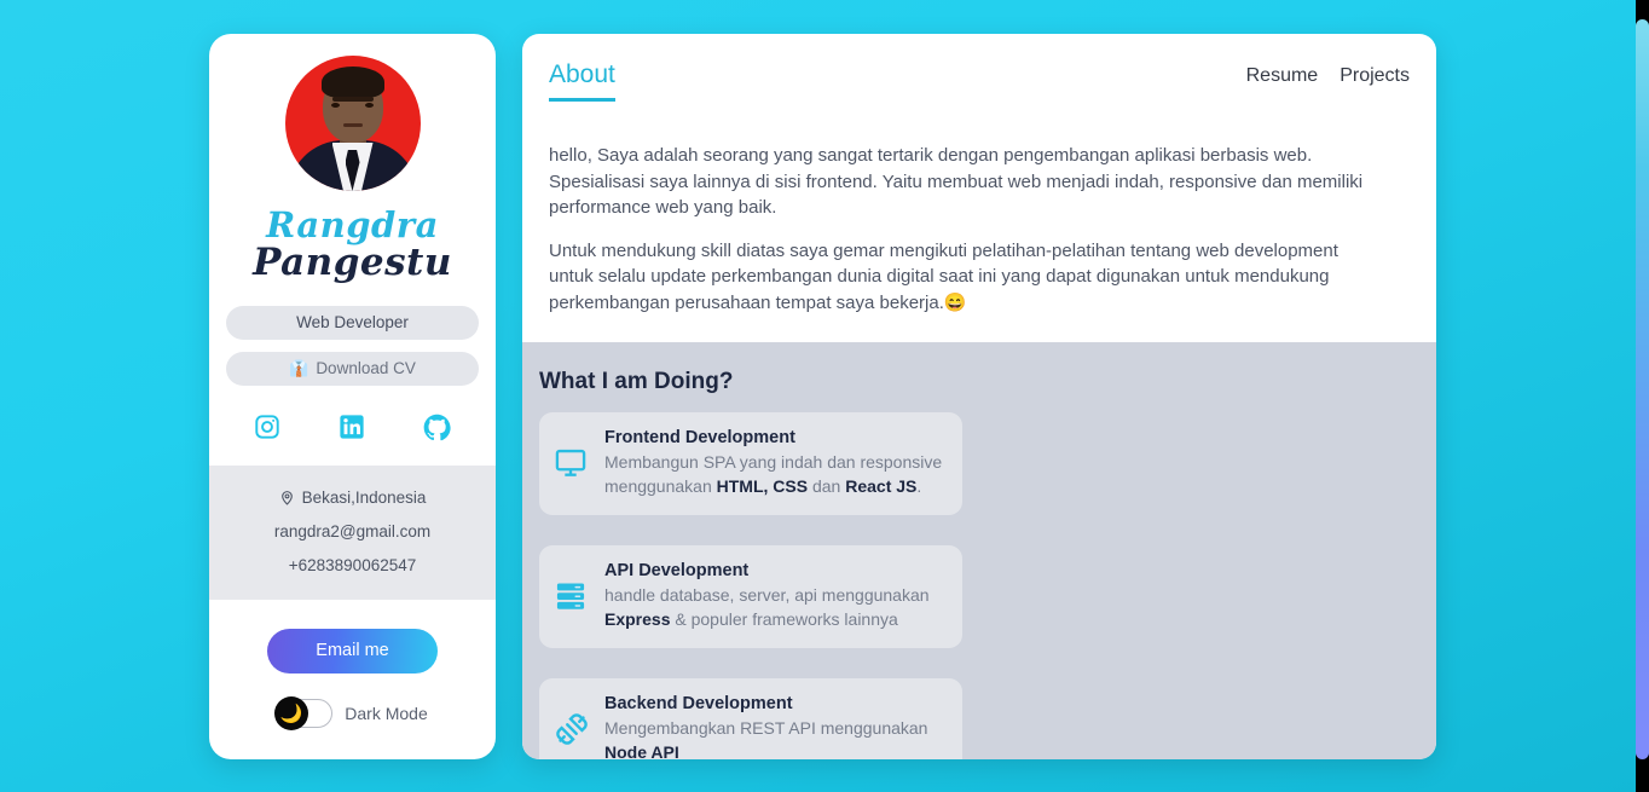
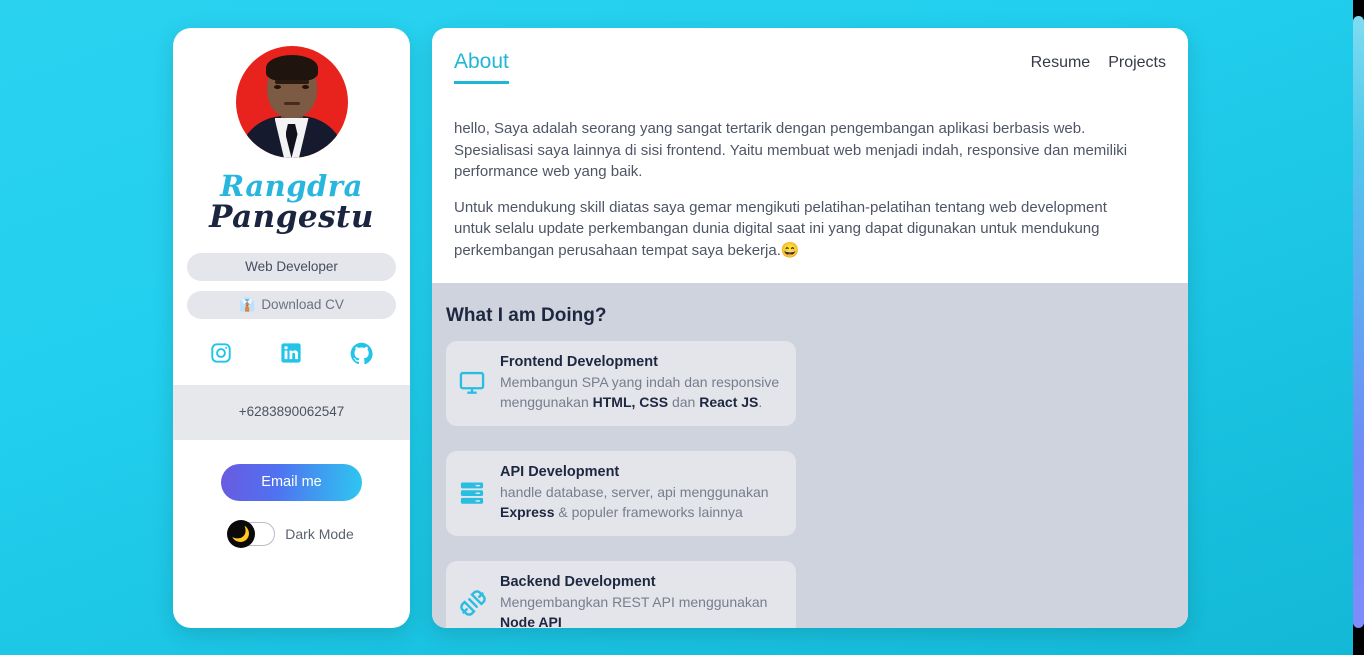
  Rangdra
  Pangestu
  Web Developer
  👔
  Download CV
- Bekasi,Indonesia
- rangdra2@gmail.com
  +6283890062547
  Email me
  🌙
  Dark Mode
  About
  Resume
  Projects
  hello, Saya adalah seorang yang sangat tertarik dengan pengembangan aplikasi berbasis web. Spesialisasi saya lainnya di sisi frontend. Yaitu membuat web menjadi indah, responsive dan memiliki performance web yang baik.
  Untuk mendukung skill diatas saya gemar mengikuti pelatihan-pelatihan tentang web development untuk selalu update perkembangan dunia digital saat ini yang dapat digunakan untuk mendukung perkembangan perusahaan tempat saya bekerja.😄
  What I am Doing?
  Frontend Development
  Membangun SPA yang indah dan responsive menggunakan HTML, CSS dan React JS.
  API Development
  handle database, server, api menggunakan Express & populer frameworks lainnya
  Backend Development
  Mengembangkan REST API menggunakan Node API
